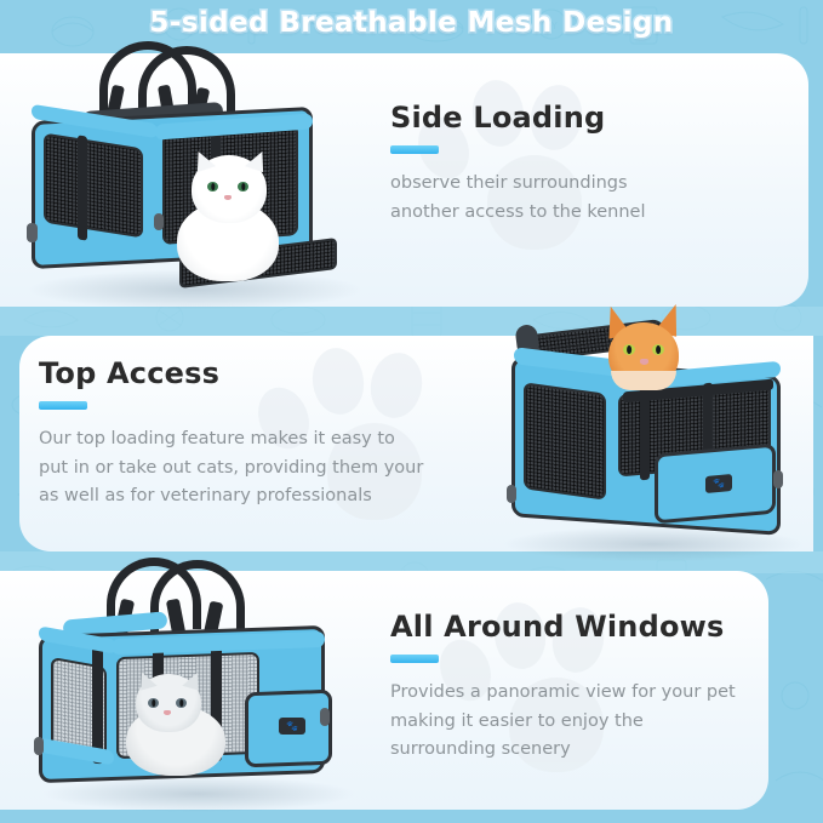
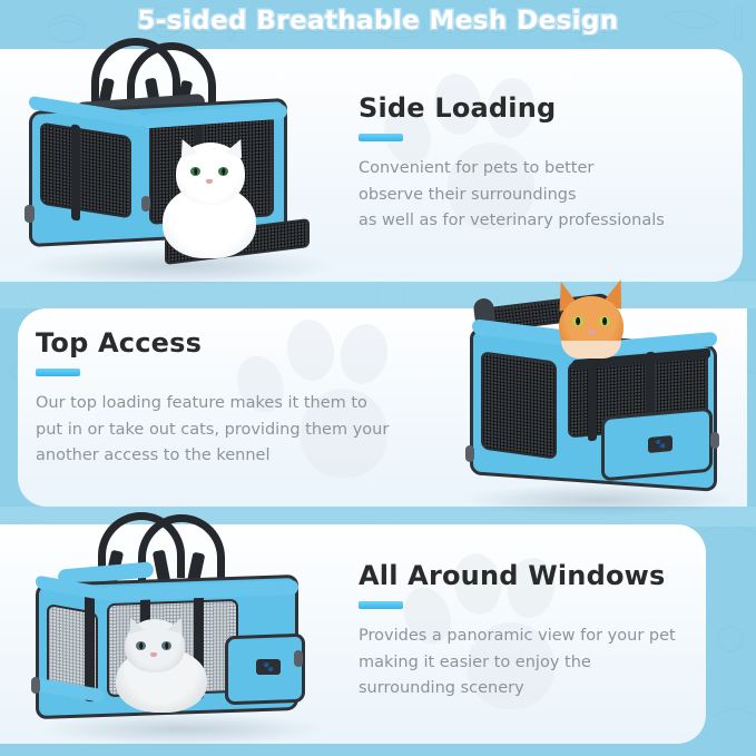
  YM
  MY
  5-sided Breathable Mesh Design
  Side Loading
+ Convenient for pets to better
  observe their surroundings
- another access to the kennel
+ as well as for veterinary professionals
  Top Access
- Our top loading feature makes it easy to
+ Our top loading feature makes it them to
  put in or take out cats, providing them your
- as well as for veterinary professionals
+ another access to the kennel
  All Around Windows
  Provides a panoramic view for your pet
  making it easier to enjoy the
  surrounding scenery
  🐾
